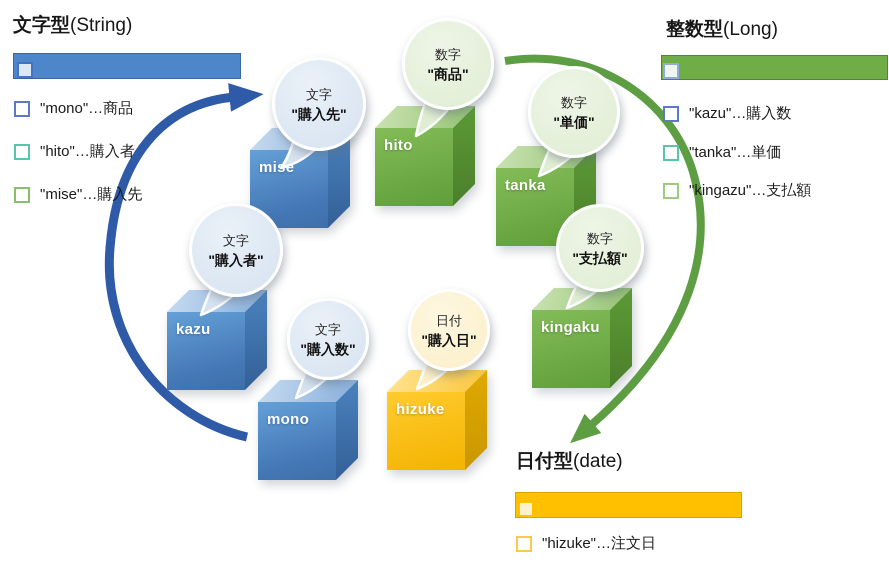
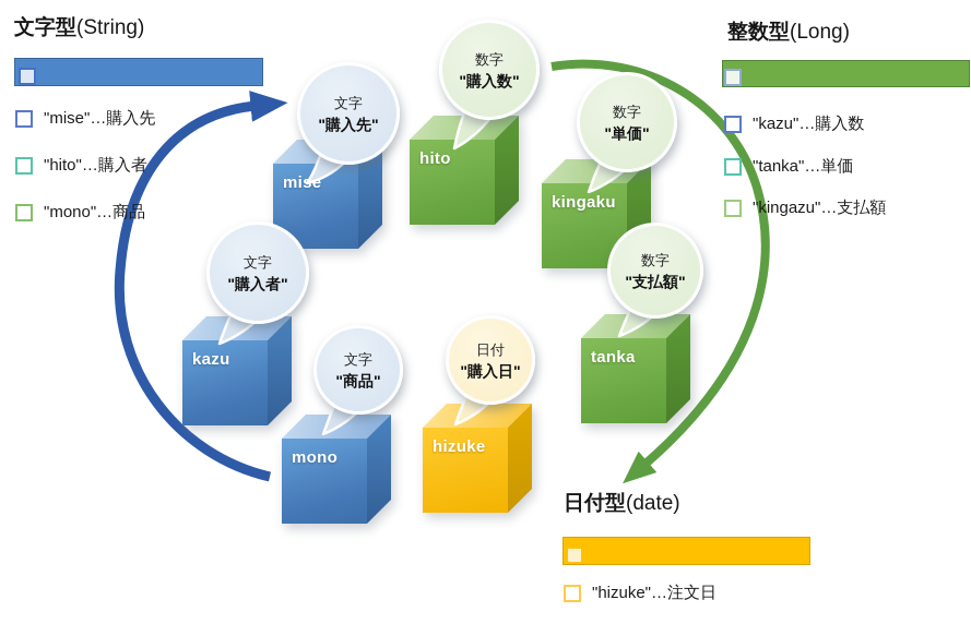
  mie
  hito
- tanka
+ kingaku
  kazu
- kingaku
+ tanka
  mono
  hizuke
  文字
  "購入先"
  数字
- "商品"
+ "購入数"
  数字
  "単価"
  文字
  "購入者"
  数字
  "支払額"
  文字
- "購入数"
+ "商品"
  日付
  "購入日"
  文字型(String)
- "mono"…商品
+ "mise"…購入先
  "hito"…購入者
- "mise"…購入先
+ "mono"…商品
  整数型(Long)
  "kazu"…購入数
  "tanka"…単価
  "kingazu"…支払額
  日付型(date)
  "hizuke"…注文日
